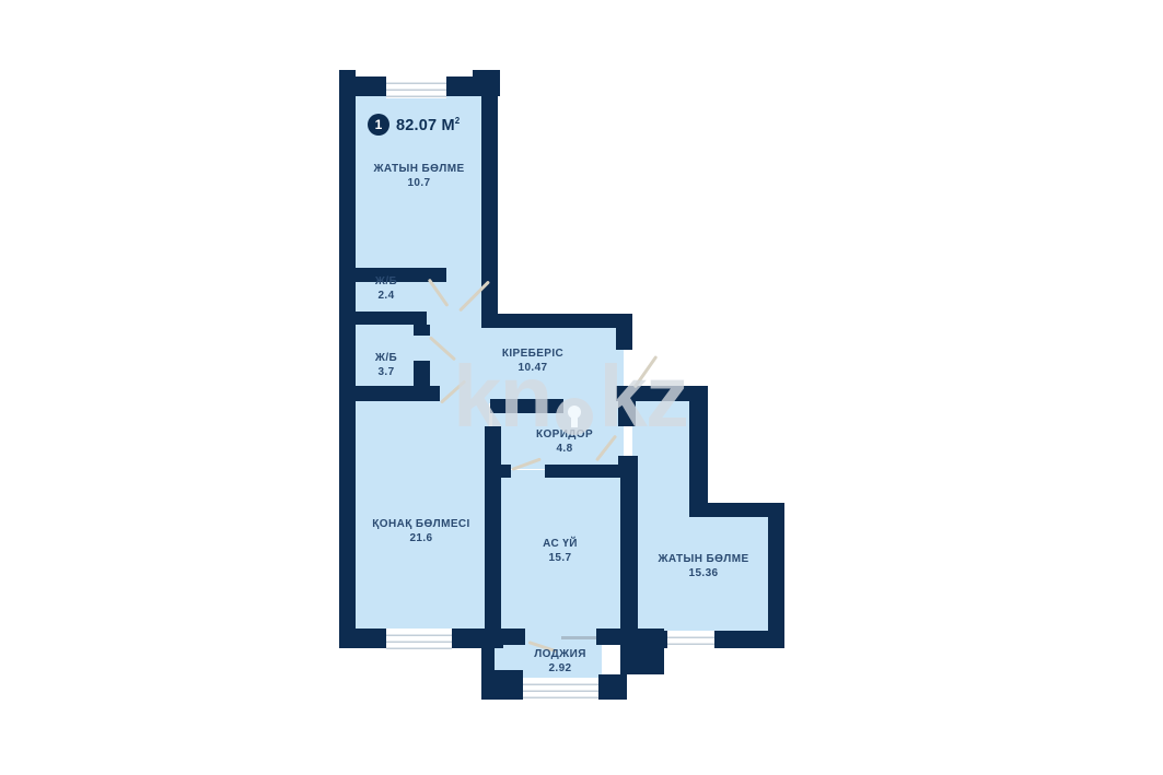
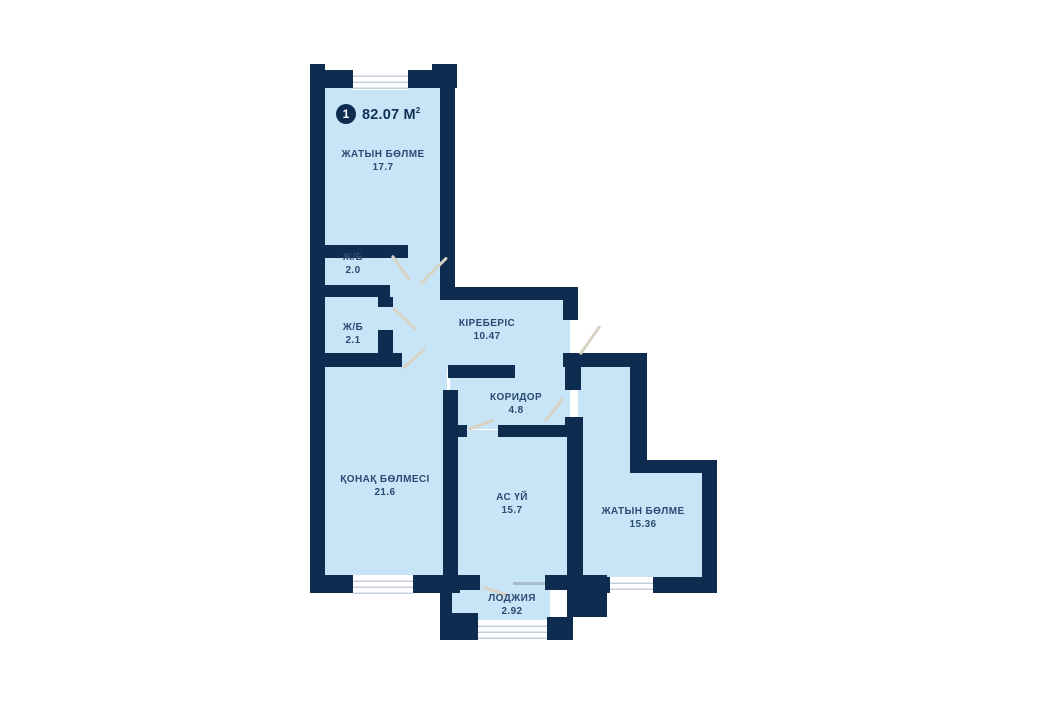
  1
  82.07 М2
  ЖАТЫН БӨЛМЕ
- 10.7
+ 17.7
  Ж/Б
- 2.4
+ 2.0
  Ж/Б
- 3.7
+ 2.1
  КІРЕБЕРІС
  10.47
  КОРИДОР
  4.8
  ҚОНАҚ БӨЛМЕСІ
  21.6
  АС ҮЙ
  15.7
  ЖАТЫН БӨЛМЕ
  15.36
  ЛОДЖИЯ
  2.92
- kn
- kz
